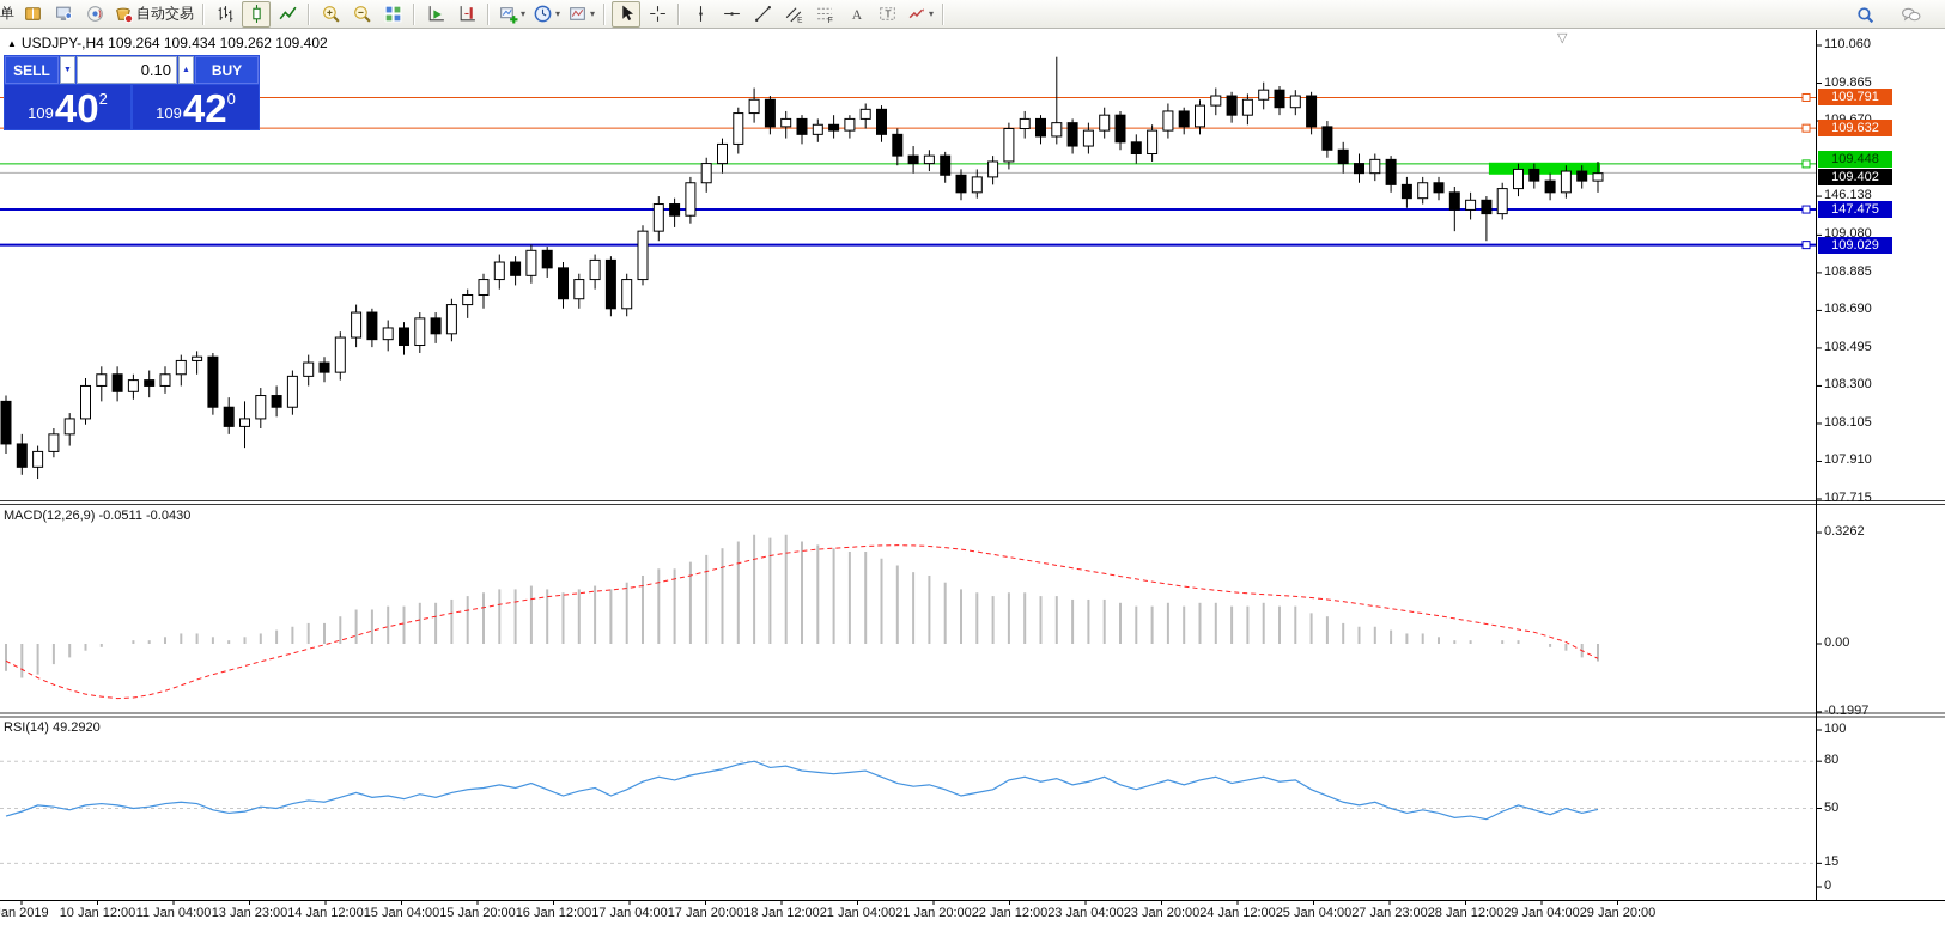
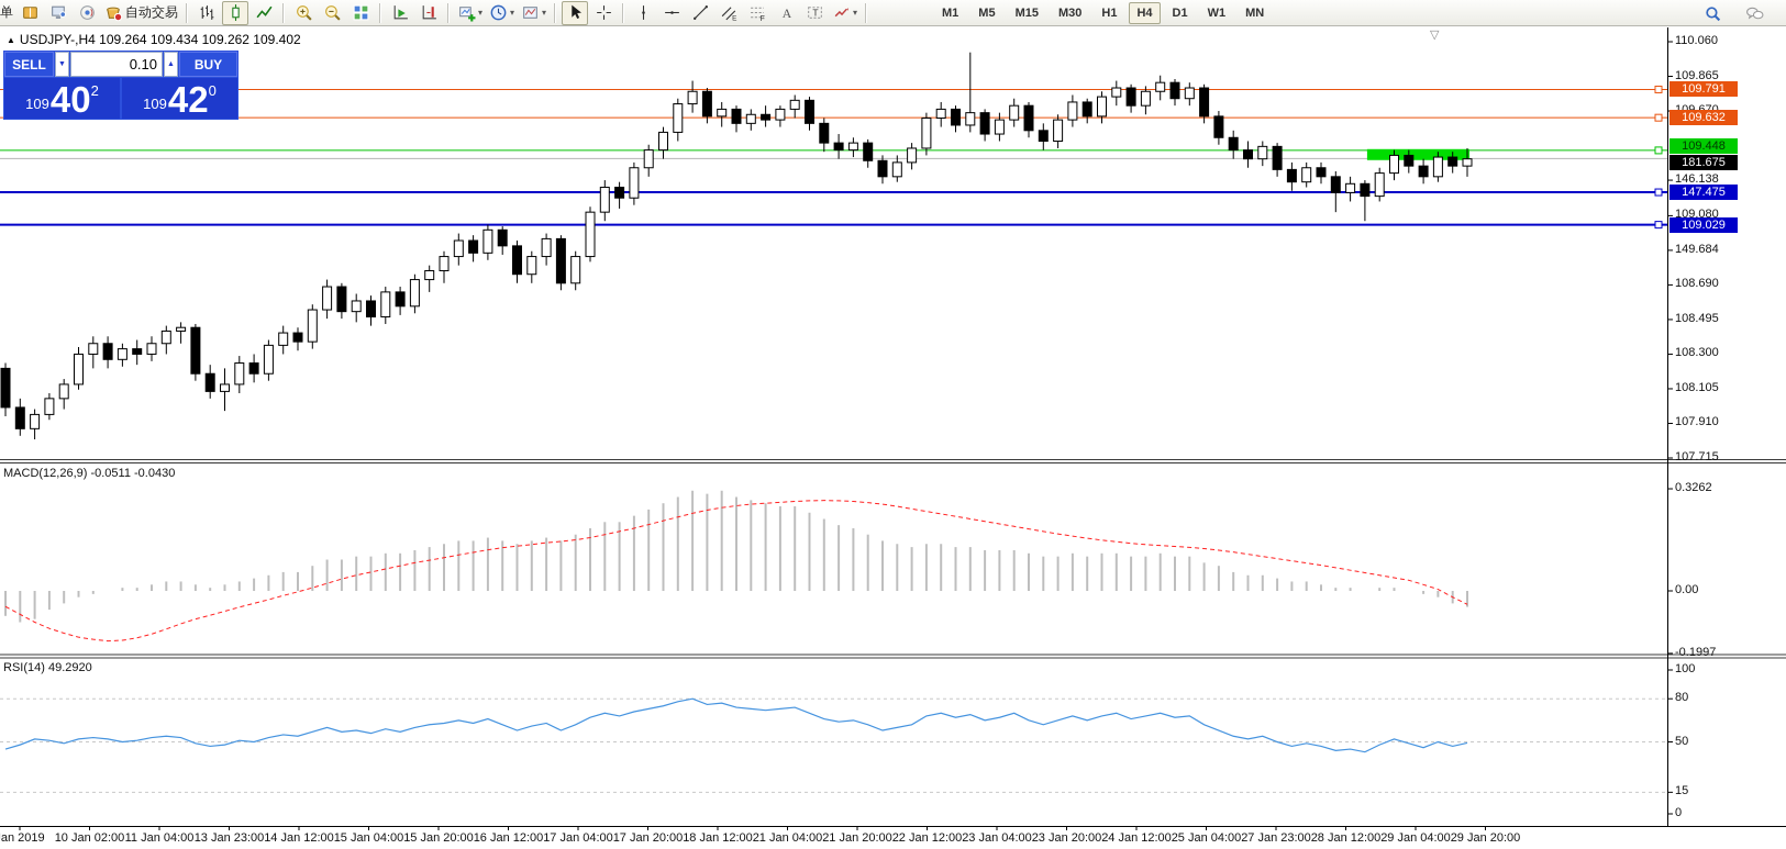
  单
  自动交易
  ▾
  ▾
  ▾
  A
  T
  ▾
+ M1
+ M5
+ M15
+ M30
+ H1
+ H4
+ D1
+ W1
+ MN
  ▲ USDJPY-,H4 109.264 109.434 109.262 109.402
  SELL
  0.10
  BUY
  109
  40
  2
  109
  42
  0
  ▽
  MACD(12,26,9) -0.0511 -0.0430
  RSI(14) 49.2920
  110.060
  109.865
  146.138
  109.080
- 108.885
+ 149.684
  108.690
  108.495
  108.300
  108.105
  107.910
  107.715
  0.3262
  0.00
  -0.1997
  100
  80
  50
  15
  0
  an 2019
- 10 Jan 12:00
+ 10 Jan 02:00
  11 Jan 04:00
  13 Jan 23:00
  14 Jan 12:00
  15 Jan 04:00
  15 Jan 20:00
  16 Jan 12:00
  17 Jan 04:00
  17 Jan 20:00
  18 Jan 12:00
  21 Jan 04:00
  21 Jan 20:00
  22 Jan 12:00
  23 Jan 04:00
  23 Jan 20:00
  24 Jan 12:00
  25 Jan 04:00
  27 Jan 23:00
  28 Jan 12:00
  29 Jan 04:00
  29 Jan 20:00
  109.791
  109.632
  109.448
- 109.402
+ 181.675
  147.475
  109.029
